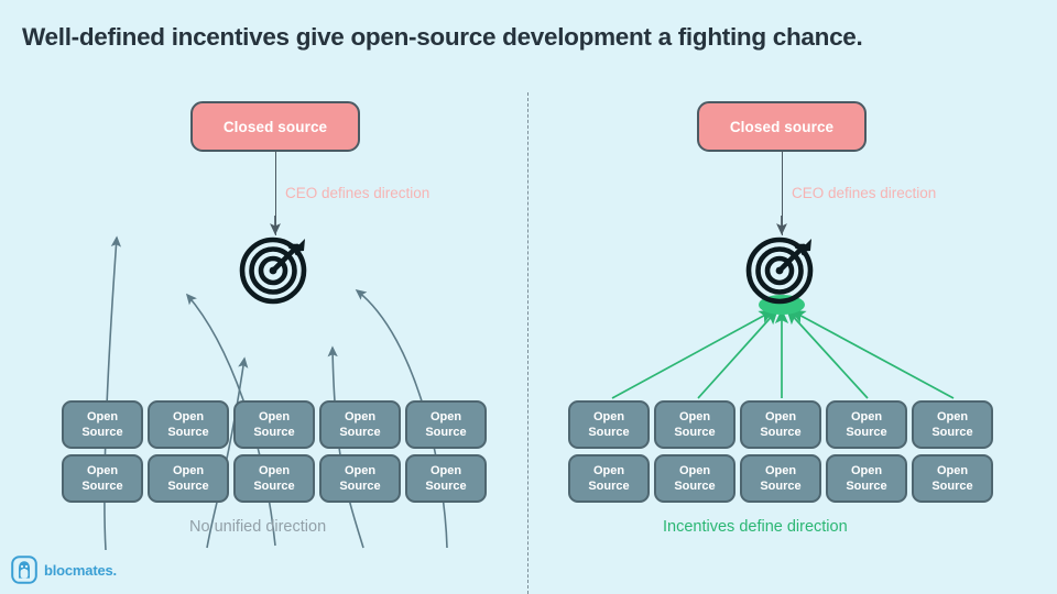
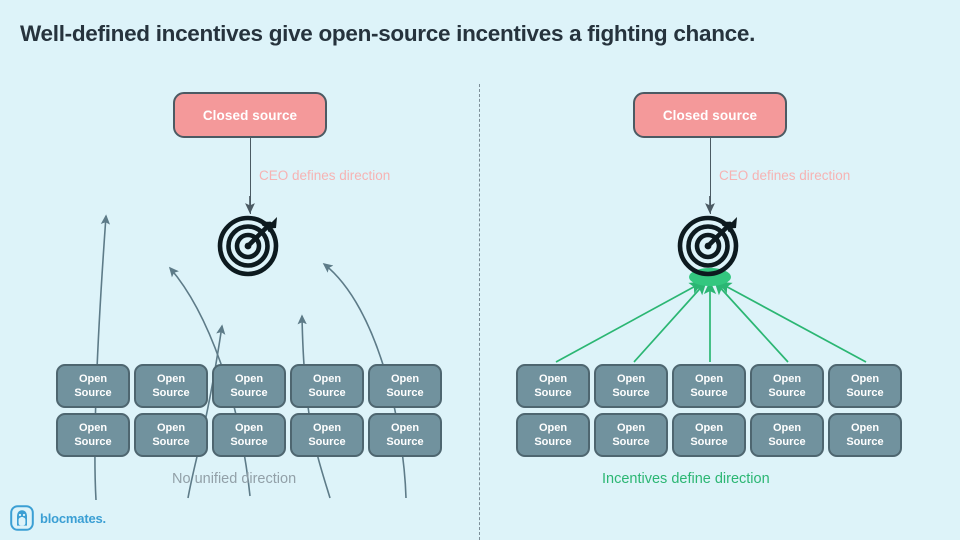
- Well-defined incentives give open-source development a fighting chance.
+ Well-defined incentives give open-source incentives a fighting chance.
  Closed source
  CEO defines direction
  Open
  Source
  Open
  Source
  Open
  Source
  Open
  Source
  Open
  Source
  Open
  Source
  Open
  Source
  Open
  Source
  Open
  Source
  Open
  Source
  No unified direction
  Closed source
  CEO defines direction
  Open
  Source
  Open
  Source
  Open
  Source
  Open
  Source
  Open
  Source
  Open
  Source
  Open
  Source
  Open
  Source
  Open
  Source
  Open
  Source
  Incentives define direction
  blocmates.
